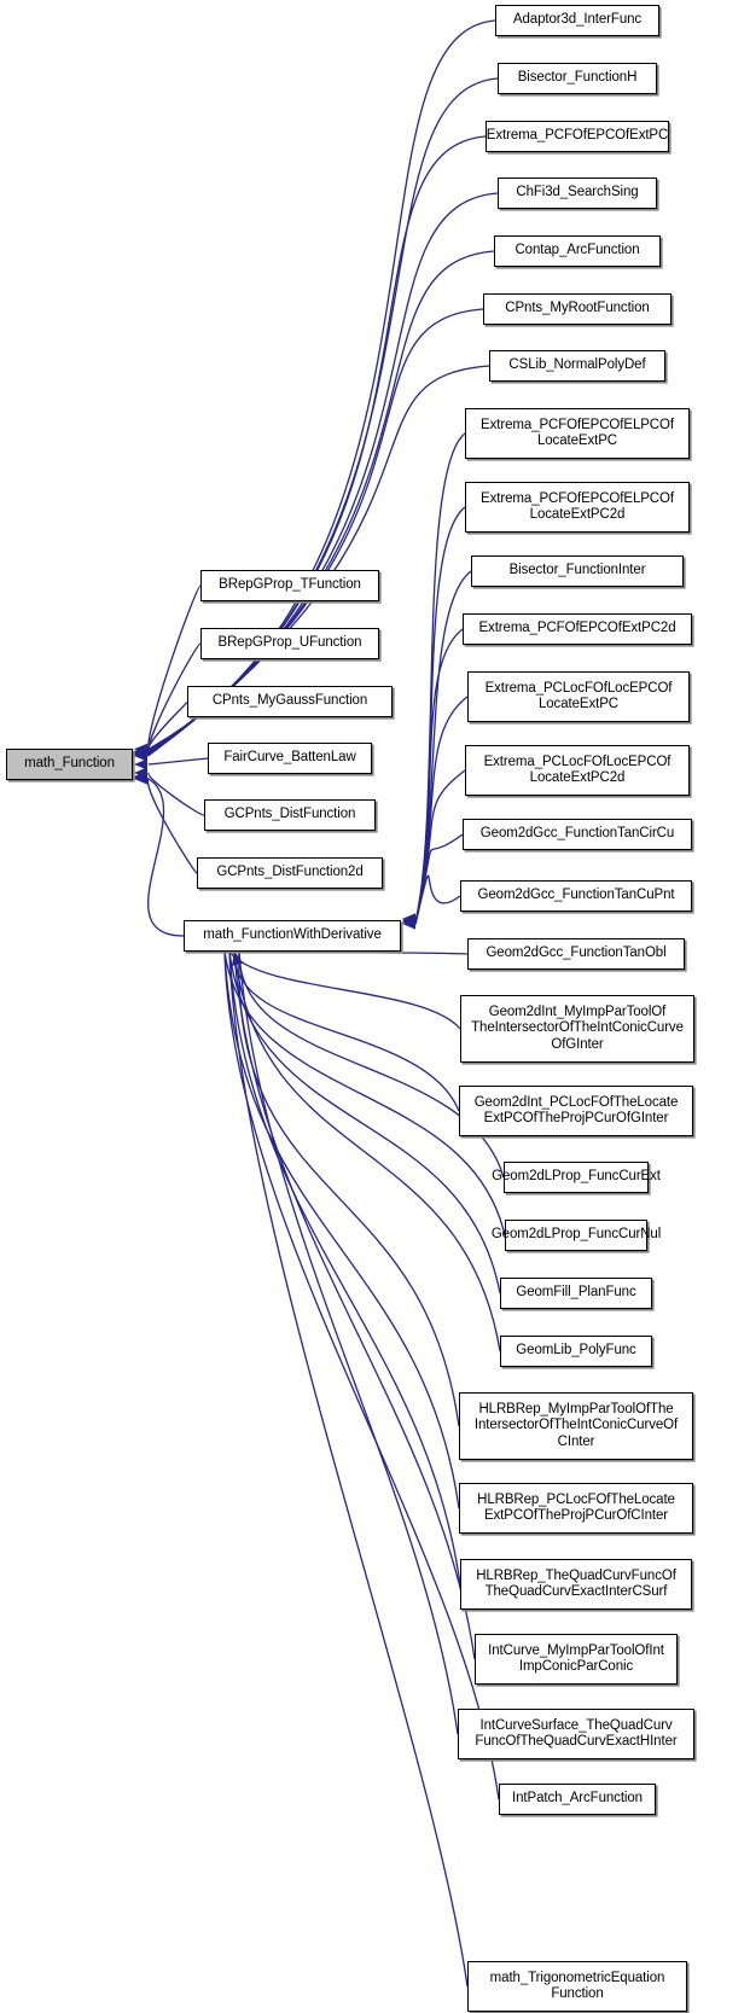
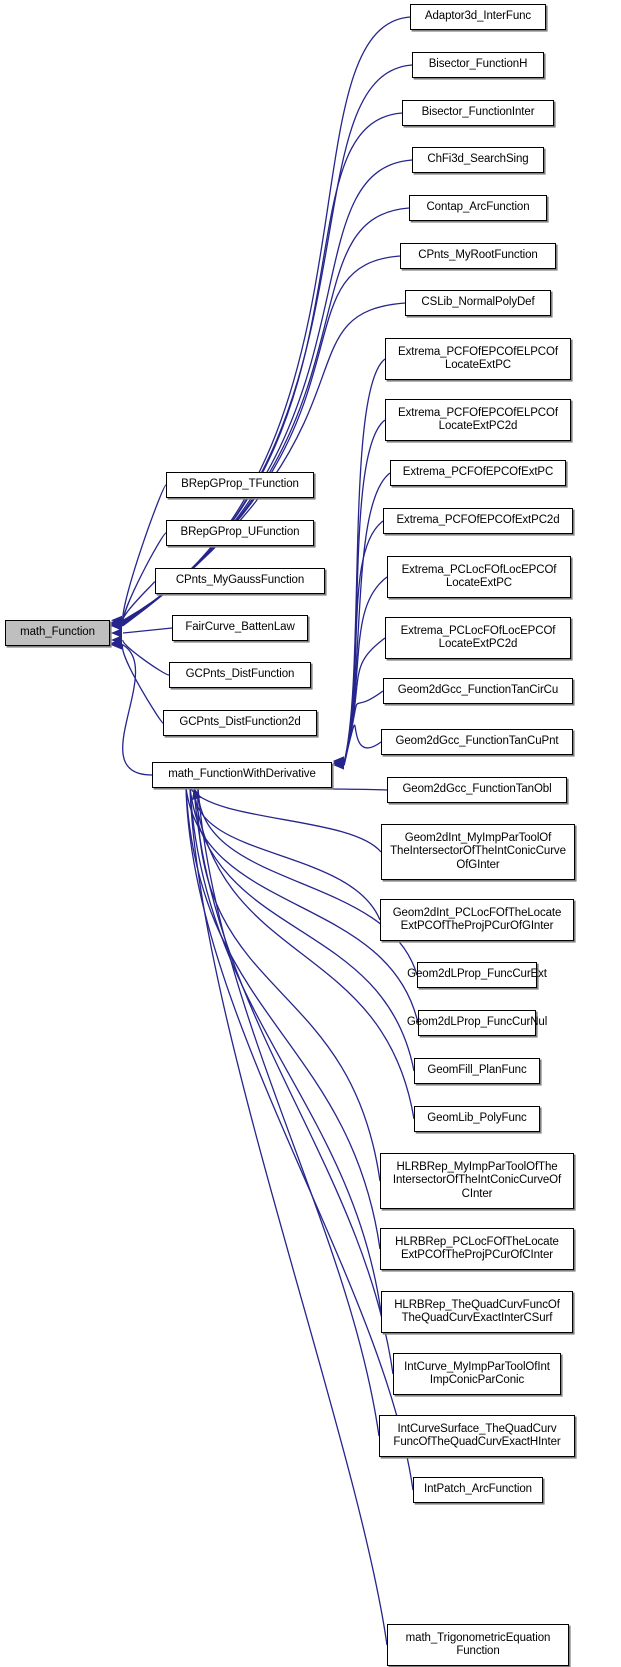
  math_Function
  math_FunctionWithDerivative
  BRepGProp_TFunction
  BRepGProp_UFunction
  CPnts_MyGaussFunction
  FairCurve_BattenLaw
  GCPnts_DistFunction
  GCPnts_DistFunction2d
  Adaptor3d_InterFunc
  Bisector_FunctionH
- Extrema_PCFOfEPCOfExtPC
+ Bisector_FunctionInter
  ChFi3d_SearchSing
  Contap_ArcFunction
  CPnts_MyRootFunction
  CSLib_NormalPolyDef
  Extrema_PCFOfEPCOfELPCOf
  LocateExtPC
  Extrema_PCFOfEPCOfELPCOf
  LocateExtPC2d
- Bisector_FunctionInter
+ Extrema_PCFOfEPCOfExtPC
  Extrema_PCFOfEPCOfExtPC2d
  Extrema_PCLocFOfLocEPCOf
  LocateExtPC
  Extrema_PCLocFOfLocEPCOf
  LocateExtPC2d
  Geom2dGcc_FunctionTanCirCu
  Geom2dGcc_FunctionTanCuPnt
  Geom2dGcc_FunctionTanObl
  Geom2dInt_MyImpParToolOf
  TheIntersectorOfTheIntConicCurve
  OfGInter
  Geom2dInt_PCLocFOfTheLocate
  ExtPCOfTheProjPCurOfGInter
  Geom2dLProp_FuncCurExt
  Geom2dLProp_FuncCurNul
  GeomFill_PlanFunc
  GeomLib_PolyFunc
  HLRBRep_MyImpParToolOfThe
  IntersectorOfTheIntConicCurveOf
  CInter
  HLRBRep_PCLocFOfTheLocate
  ExtPCOfTheProjPCurOfCInter
  HLRBRep_TheQuadCurvFuncOf
  TheQuadCurvExactInterCSurf
  IntCurve_MyImpParToolOfInt
  ImpConicParConic
  IntCurveSurface_TheQuadCurv
  FuncOfTheQuadCurvExactHInter
  IntPatch_ArcFunction
  math_TrigonometricEquation
  Function
